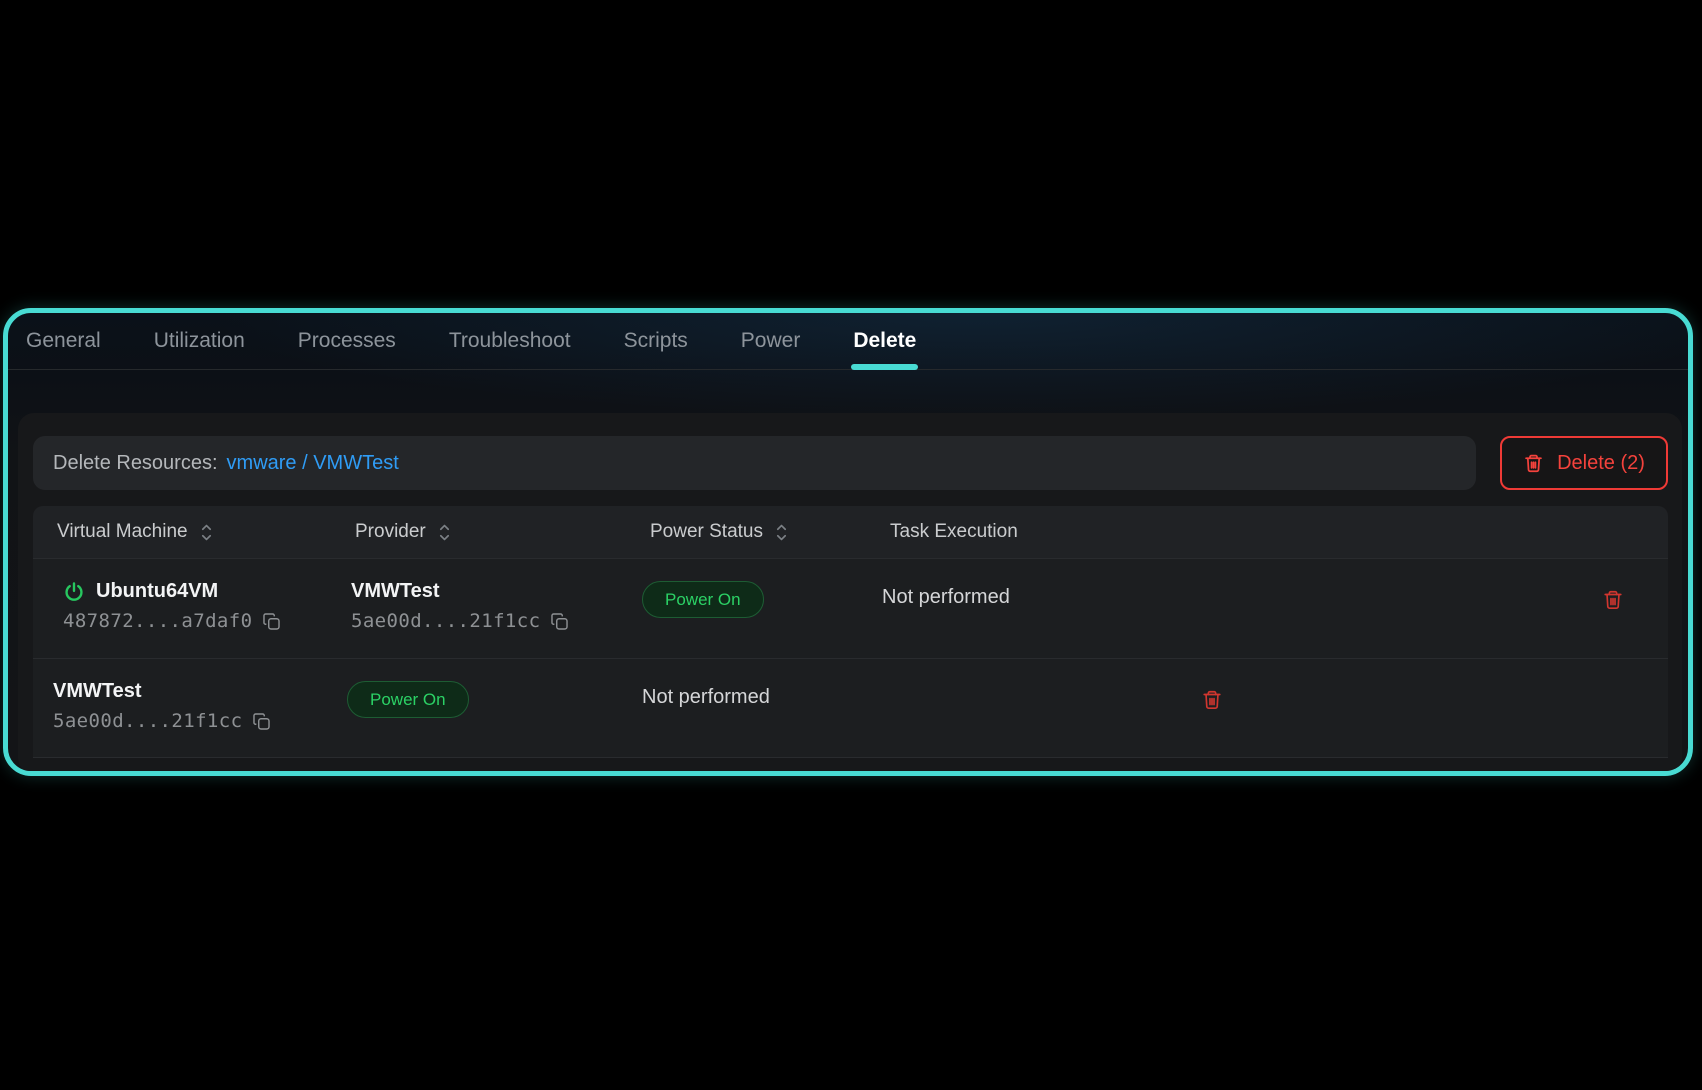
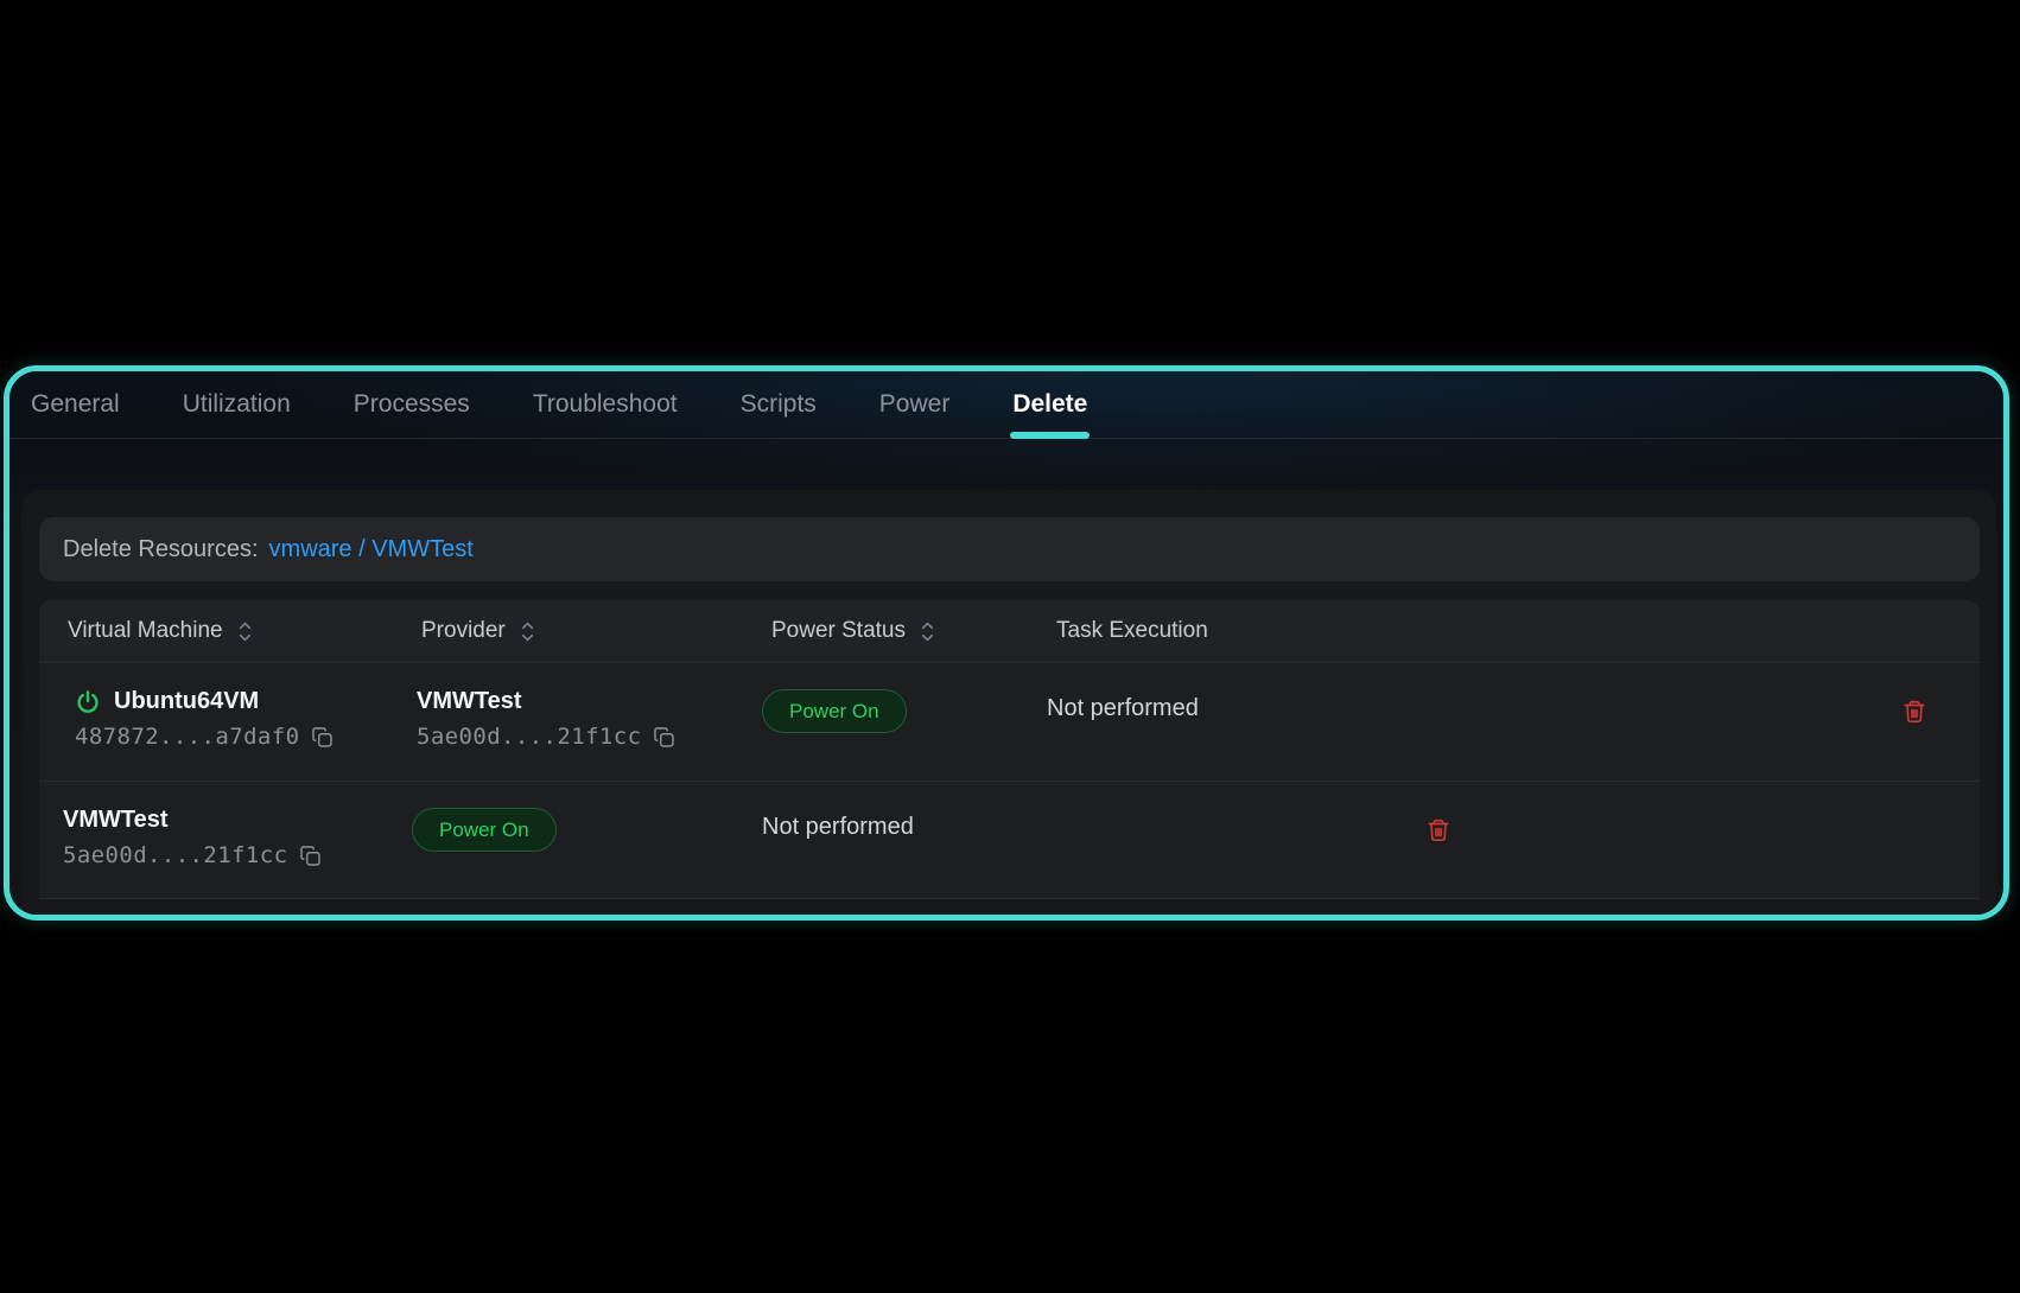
  General
  Utilization
  Processes
  Troubleshoot
  Scripts
  Power
  Delete
  Delete Resources:
  vmware / VMWTest
- Delete (2)
  Virtual Machine
  Provider
  Power Status
  Task Execution
  Ubuntu64VM
  487872....a7daf0
  VMWTest
  5ae00d....21f1cc
  Power On
  Not performed
  VMWTest
  5ae00d....21f1cc
  Power On
  Not performed
